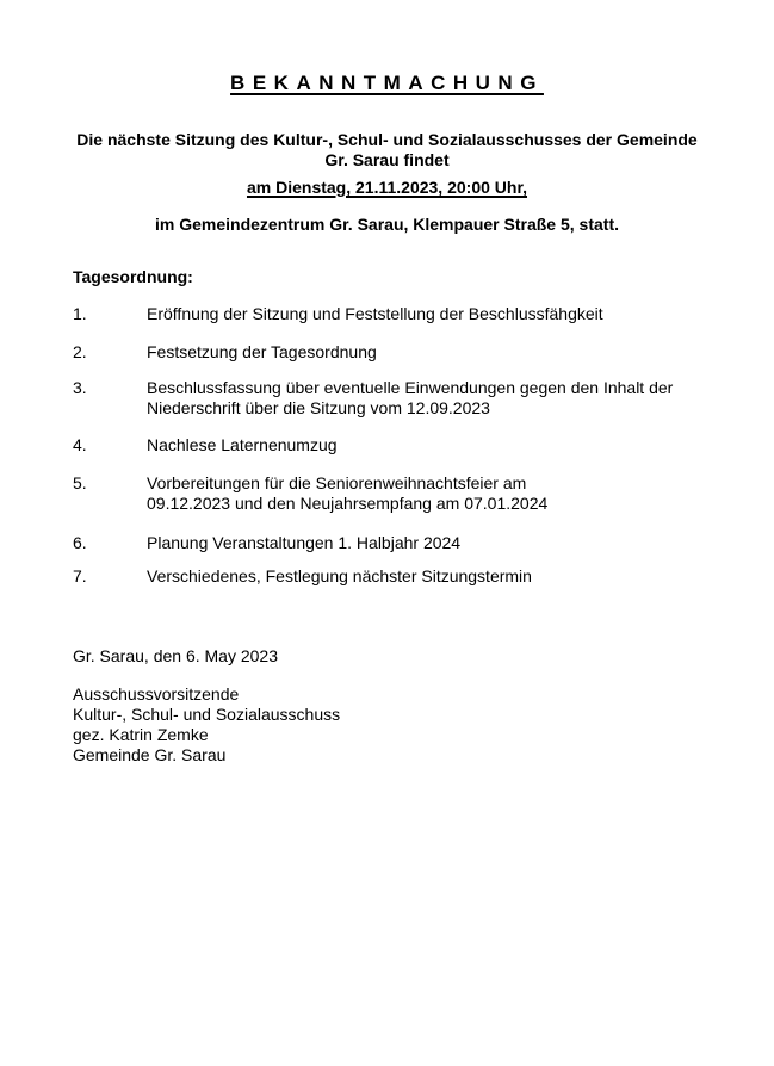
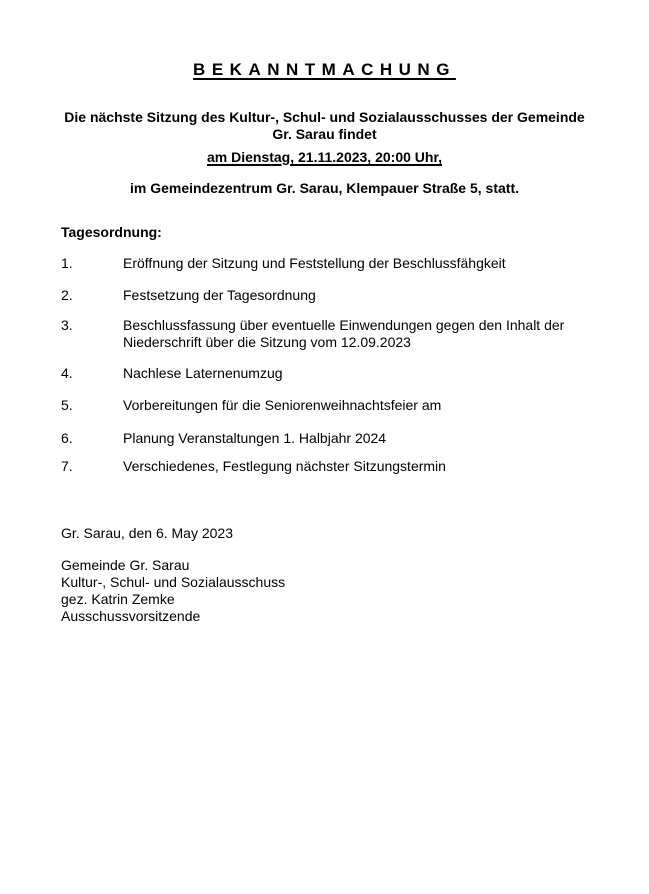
  BEKANNTMACHUNG
  Die nächste Sitzung des Kultur-, Schul- und Sozialausschusses der Gemeinde
  Gr. Sarau findet
  am Dienstag, 21.11.2023, 20:00 Uhr,
  im Gemeindezentrum Gr. Sarau, Klempauer Straße 5, statt.
  Tagesordnung:
  1.
  Eröffnung der Sitzung und Feststellung der Beschlussfähgkeit
  2.
  Festsetzung der Tagesordnung
  3.
  Beschlussfassung über eventuelle Einwendungen gegen den Inhalt der
  Niederschrift über die Sitzung vom 12.09.2023
  4.
  Nachlese Laternenumzug
  5.
  Vorbereitungen für die Seniorenweihnachtsfeier am
- 09.12.2023 und den Neujahrsempfang am 07.01.2024
  6.
  Planung Veranstaltungen 1. Halbjahr 2024
  7.
  Verschiedenes, Festlegung nächster Sitzungstermin
  Gr. Sarau, den 6. May 2023
- Ausschussvorsitzende
+ Gemeinde Gr. Sarau
  Kultur-, Schul- und Sozialausschuss
  gez. Katrin Zemke
- Gemeinde Gr. Sarau
+ Ausschussvorsitzende
